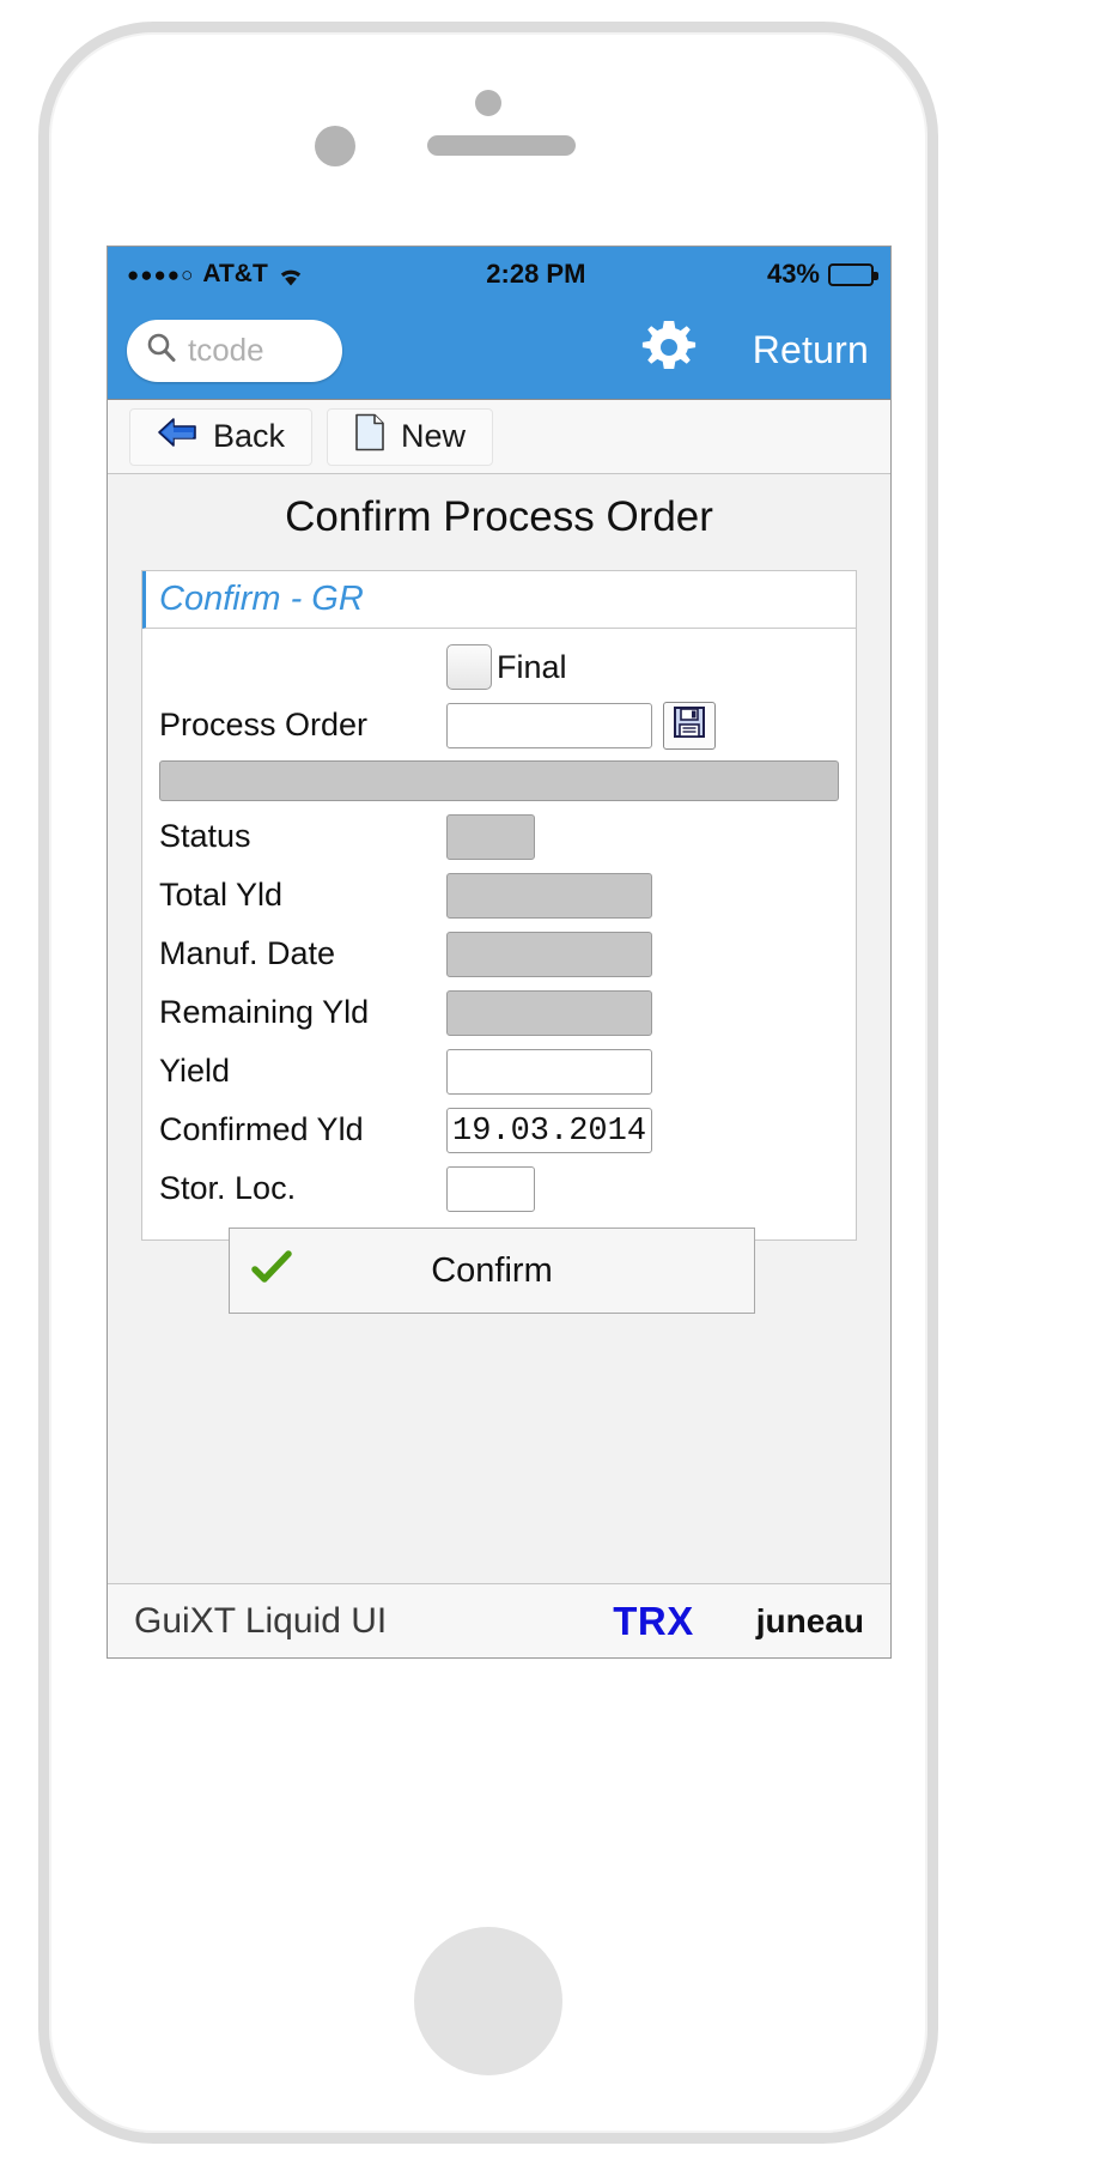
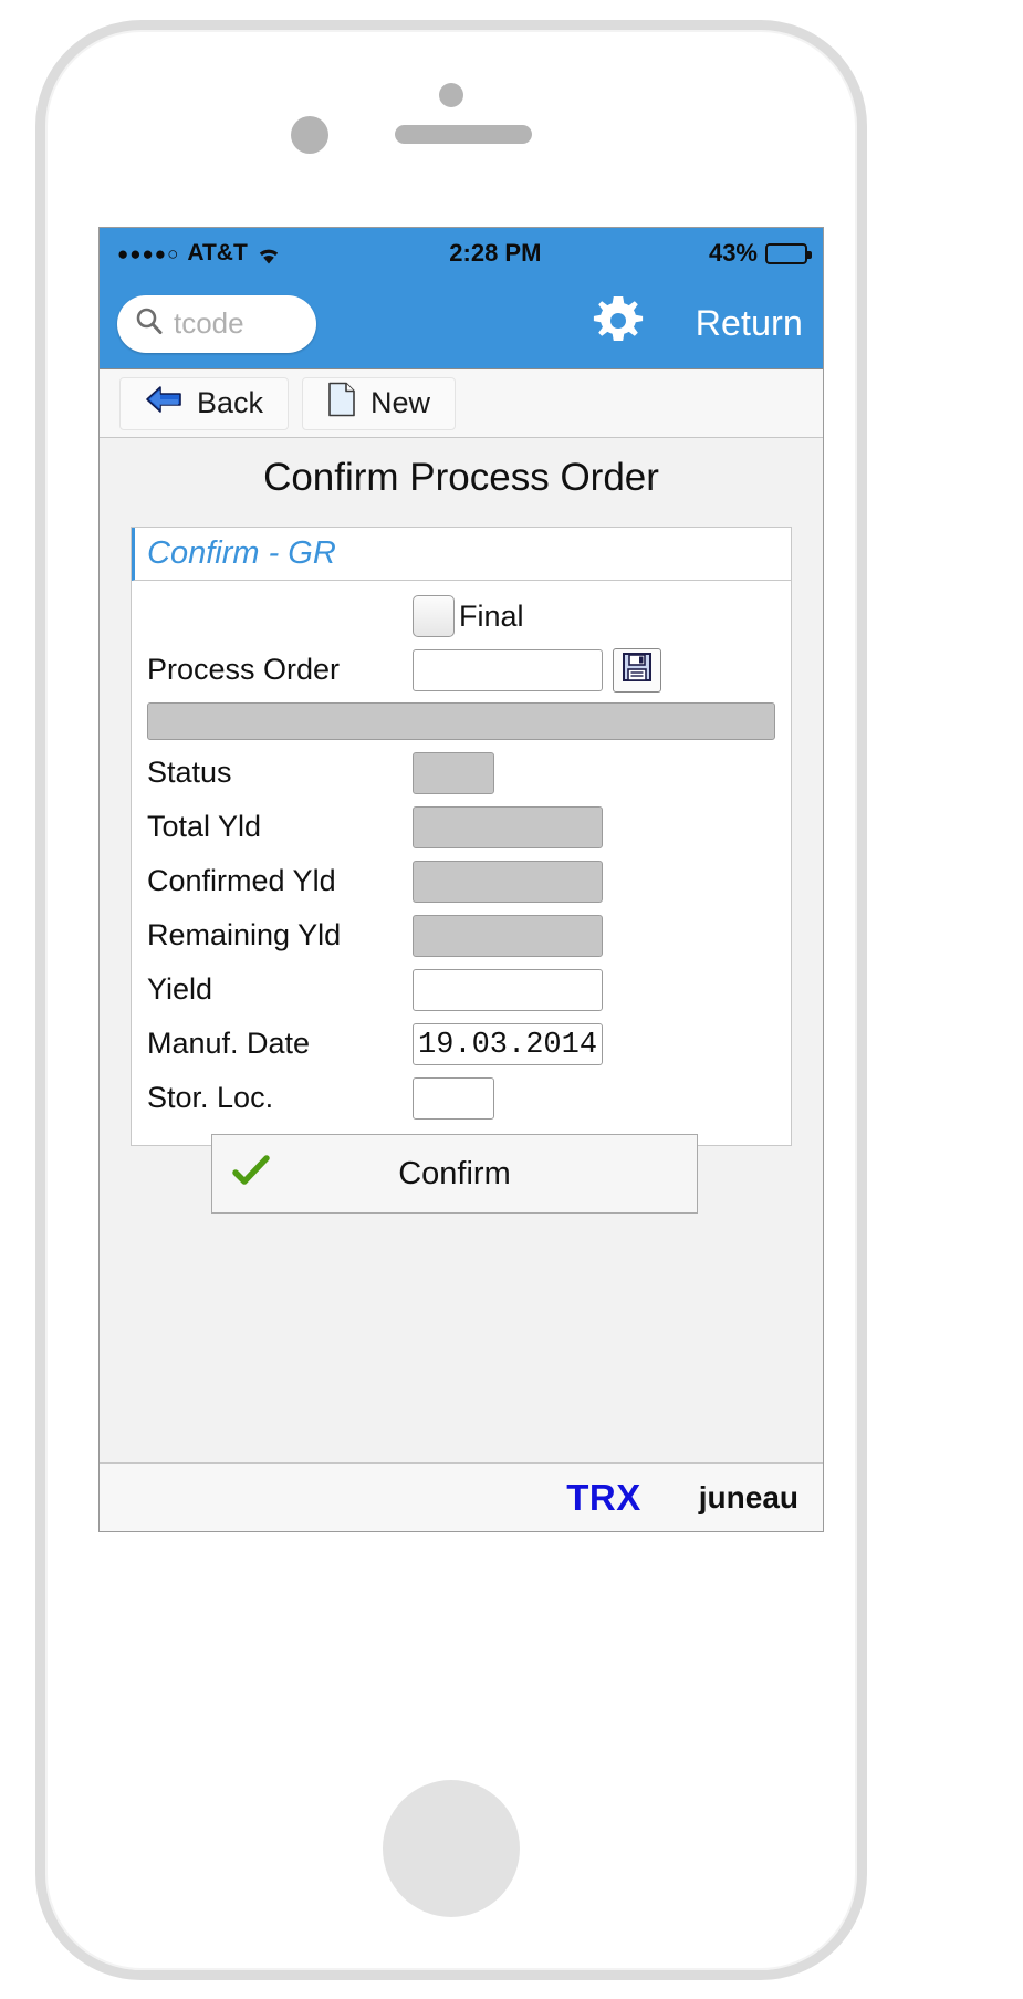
  ●●●●○
  AT&T
  2:28 PM
  43%
  tcode
  Return
  Back
  New
  Confirm Process Order
  Confirm - GR
  Final
  Process Order
  Status
  Total Yld
- Manuf. Date
+ Confirmed Yld
  Remaining Yld
  Yield
- Confirmed Yld
+ Manuf. Date
  19.03.2014
  Stor. Loc.
  Confirm
- GuiXT Liquid UI
  TRX
  juneau
